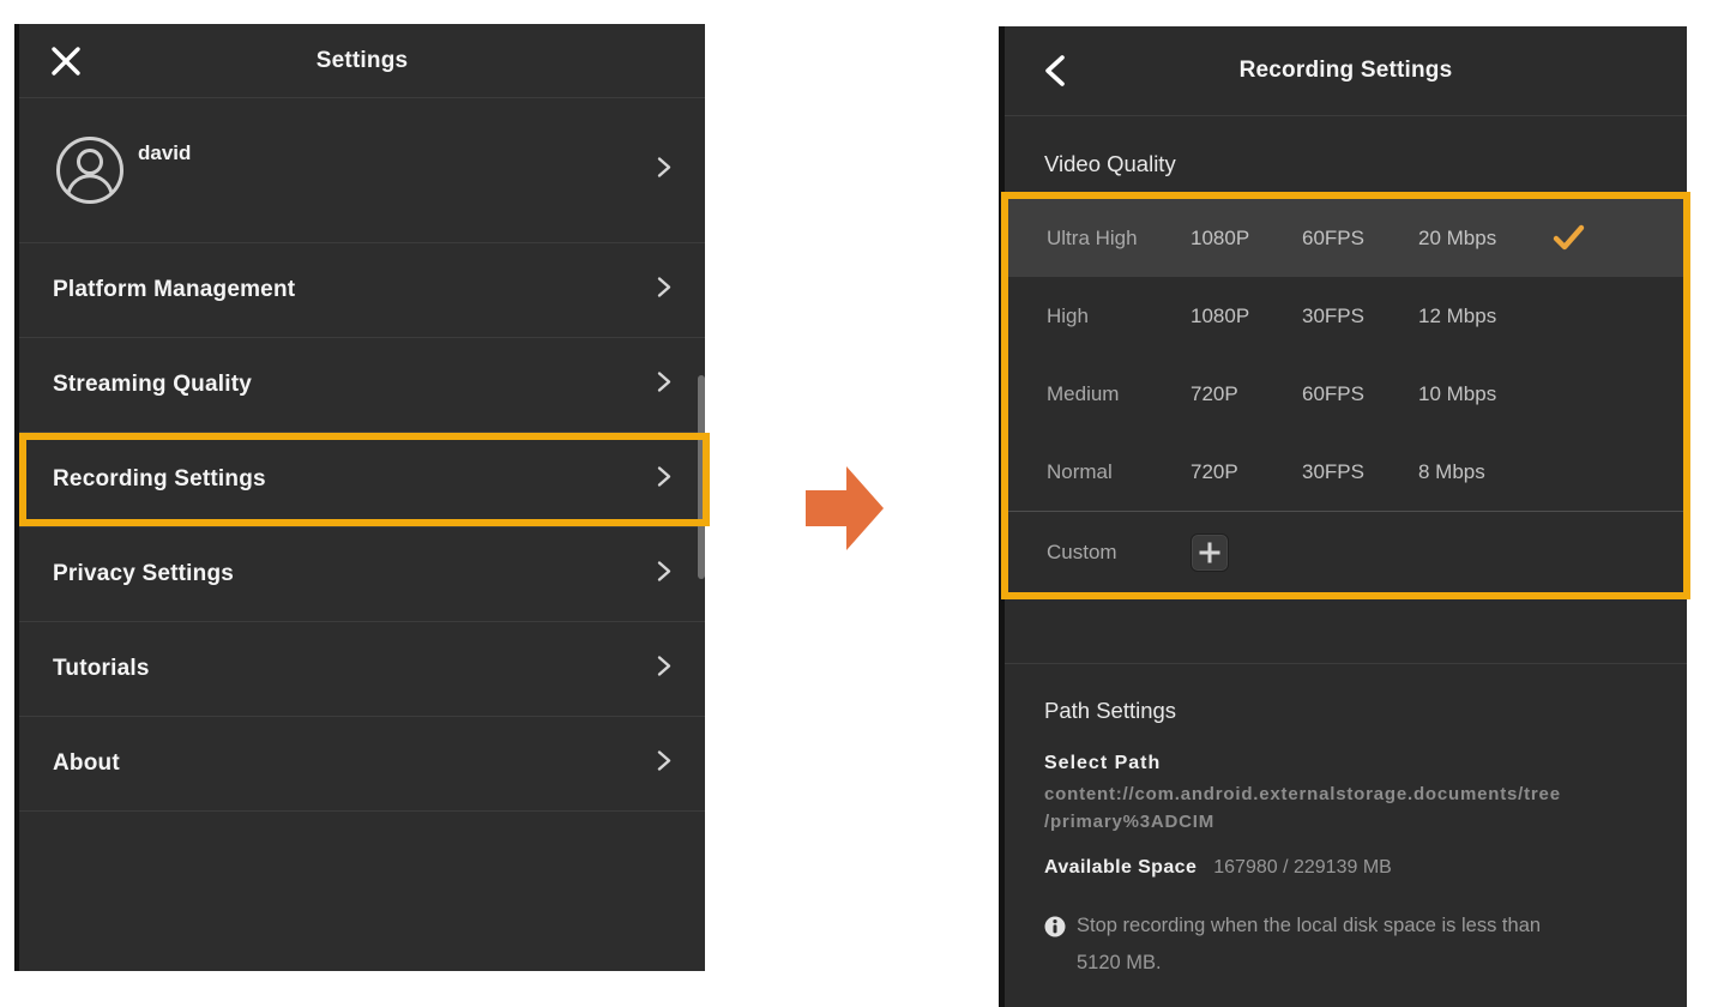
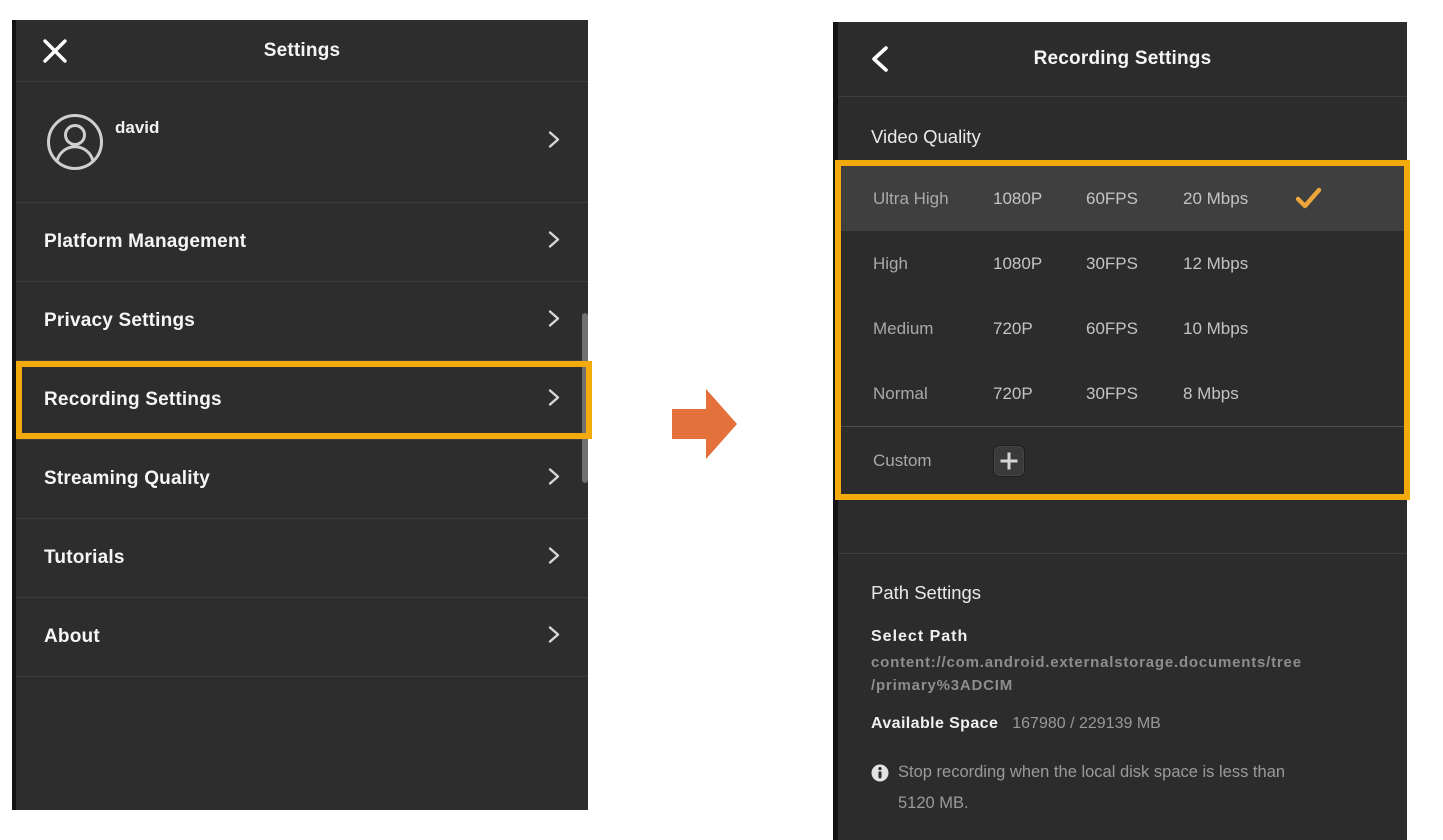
  Settings
  david
  Platform Management
- Streaming Quality
+ Privacy Settings
  Recording Settings
- Privacy Settings
+ Streaming Quality
  Tutorials
  About
  Recording Settings
  Video Quality
  Ultra High
  1080P
  60FPS
  20 Mbps
  High
  1080P
  30FPS
  12 Mbps
  Medium
  720P
  60FPS
  10 Mbps
  Normal
  720P
  30FPS
  8 Mbps
  Custom
  Path Settings
  Select Path
  content://com.android.externalstorage.documents/tree
  /primary%3ADCIM
  Available Space
  167980 / 229139 MB
  Stop recording when the local disk space is less than
  5120 MB.
